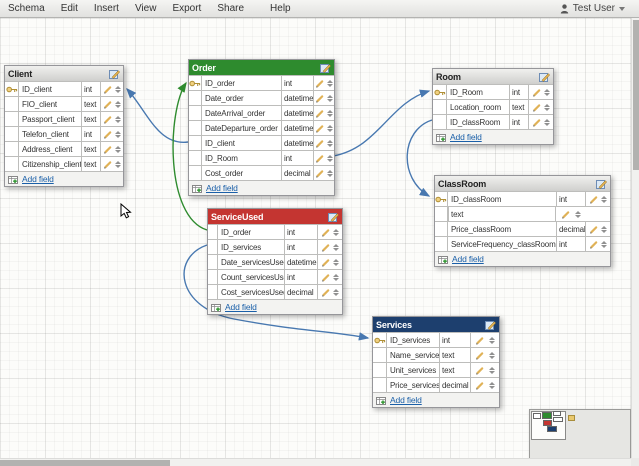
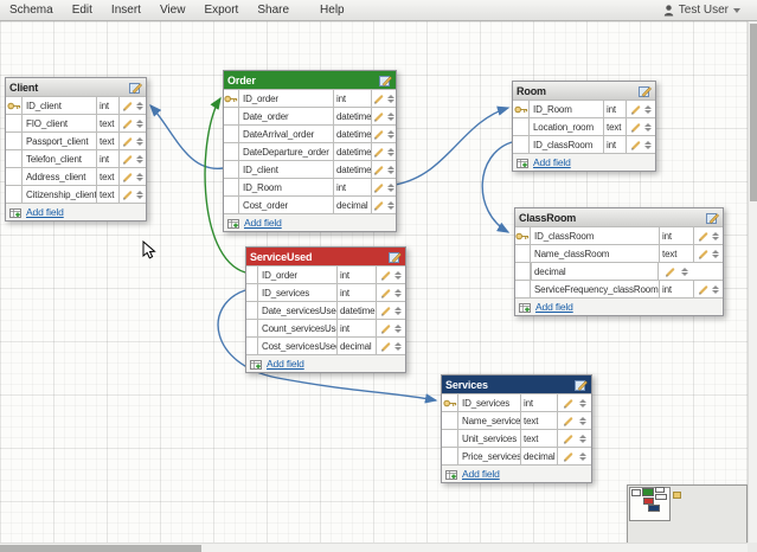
  Schema
  Edit
  Insert
  View
  Export
  Share
  Help
  Test User
  Client
  ID_client
  int
  FIO_client
  text
  Passport_client
  text
  Telefon_client
  int
  Address_client
  text
  Citizenship_client
  text
  Add field
  Order
  ID_order
  int
  Date_order
  datetime
  DateArrival_order
  datetime
  DateDeparture_order
  datetime
  ID_client
  datetime
  ID_Room
  int
  Cost_order
  decimal
  Add field
  Room
  ID_Room
  int
  Location_room
  text
  ID_classRoom
  int
  Add field
  ClassRoom
  ID_classRoom
  int
+ Name_classRoom
  text
- Price_classRoom
  decimal
  ServiceFrequency_classRoom
  int
  Add field
  ServiceUsed
  ID_order
  int
  ID_services
  int
  Date_servicesUse
  datetime
  Count_servicesUs
  int
  Cost_servicesUse
  decimal
  Add field
  Services
  ID_services
  int
  Name_service
  text
  Unit_services
  text
  Price_services
  decimal
  Add field
